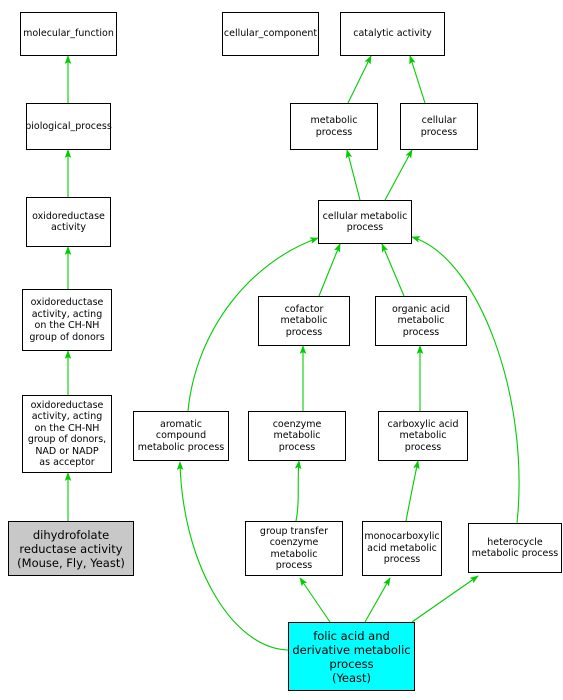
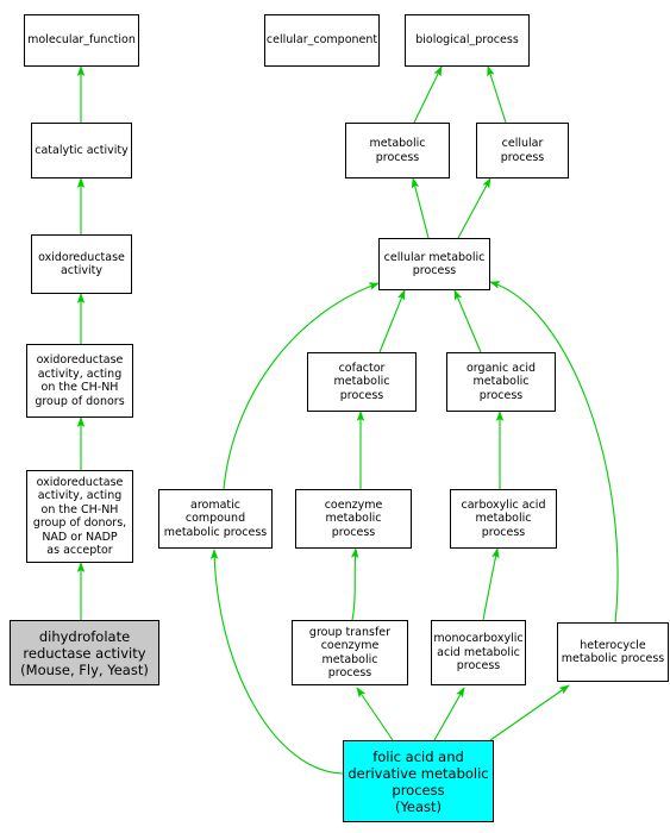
  molecular_function
- biological_process
+ catalytic activity
  oxidoreductase
  activity
  oxidoreductase
  activity, acting
  on the CH-NH
  group of donors
  oxidoreductase
  activity, acting
  on the CH-NH
  group of donors,
  NAD or NADP
  as acceptor
  dihydrofolate
  reductase activity
  (Mouse, Fly, Yeast)
  cellular_component
- catalytic activity
+ biological_process
  metabolic process
  cellular process
  cellular metabolic
  process
  cofactor metabolic
  process
  organic acid
  metabolic process
  aromatic compound
  metabolic process
  coenzyme metabolic
  process
  carboxylic acid
  metabolic process
  group transfer
  coenzyme metabolic
  process
  monocarboxylic
  acid metabolic
  process
  heterocycle
  metabolic process
  folic acid and
  derivative metabolic
  process
  (Yeast)
